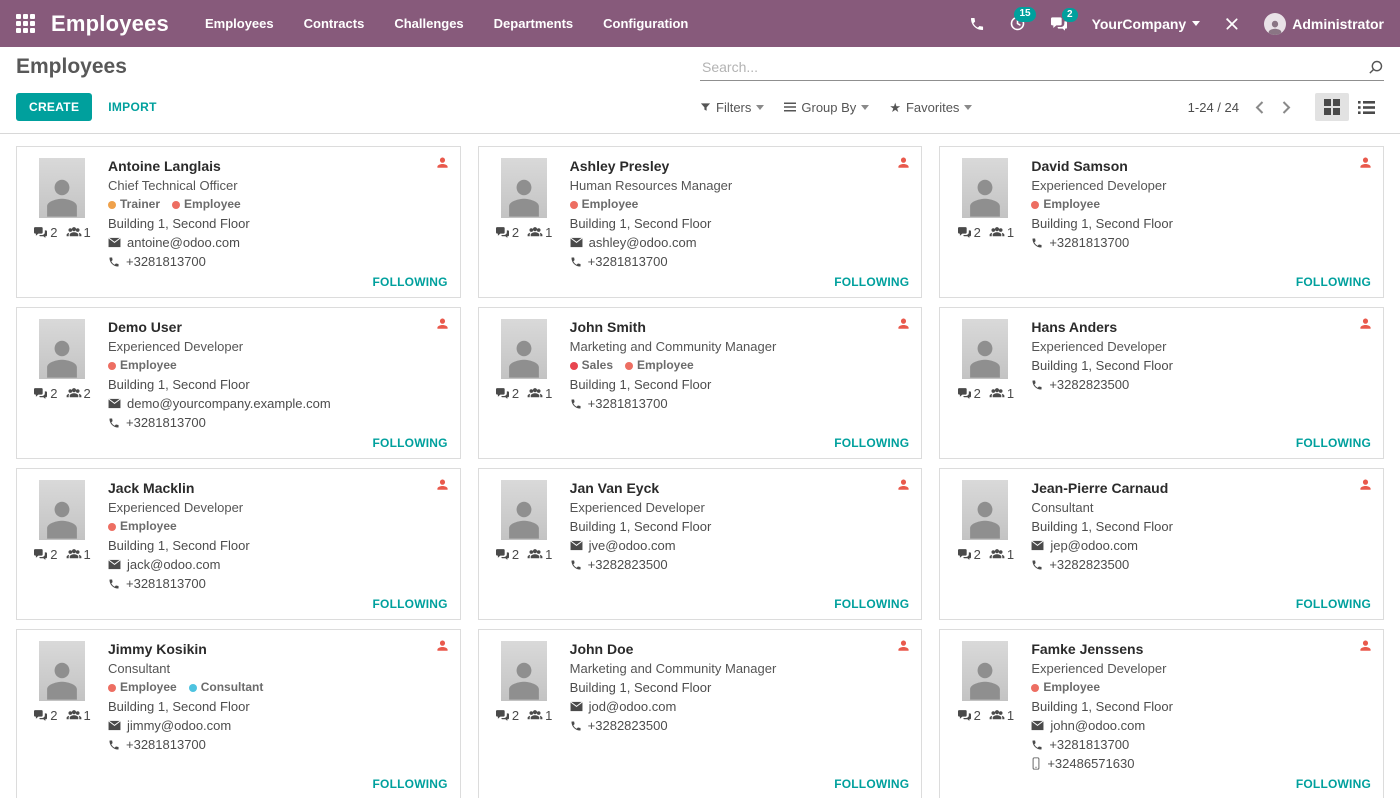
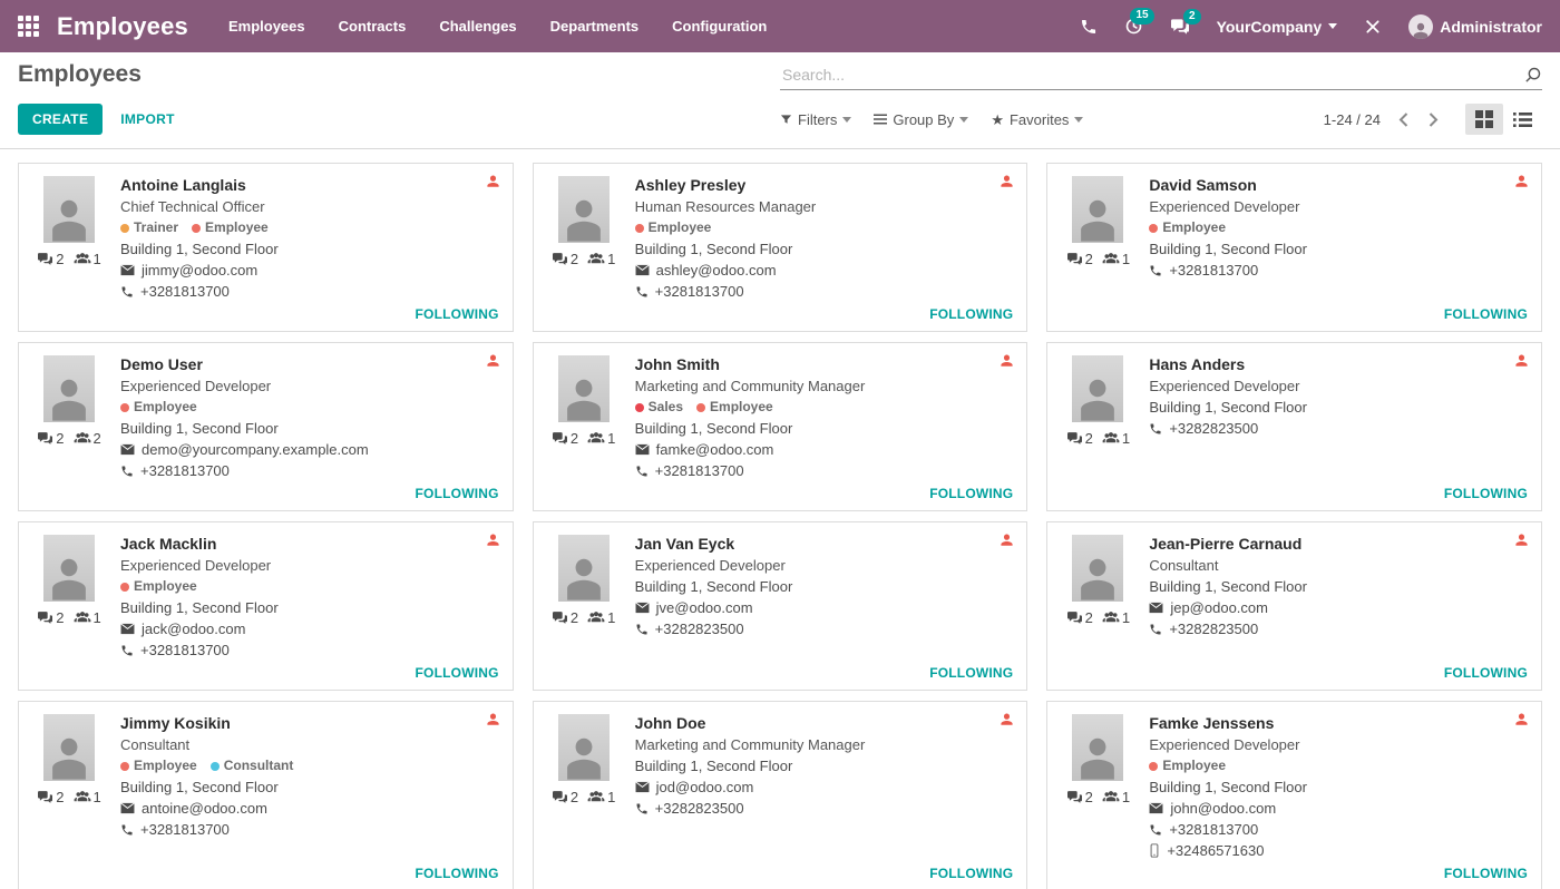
  Employees
  Employees
  Contracts
  Challenges
  Departments
  Configuration
  15
  2
  YourCompany
  Administrator
  Employees
  Search...
  CREATE
  IMPORT
  Filters
  Group By
  ★
  Favorites
  1-24 / 24
  2
  1
  Antoine Langlais
  Chief Technical Officer
  Trainer
  Employee
  Building 1, Second Floor
- antoine@odoo.com
+ jimmy@odoo.com
  +3281813700
  FOLLOWING
  2
  1
  Ashley Presley
  Human Resources Manager
  Employee
  Building 1, Second Floor
  ashley@odoo.com
  +3281813700
  FOLLOWING
  2
  1
  David Samson
  Experienced Developer
  Employee
  Building 1, Second Floor
  +3281813700
  FOLLOWING
  2
  2
  Demo User
  Experienced Developer
  Employee
  Building 1, Second Floor
  demo@yourcompany.example.com
  +3281813700
  FOLLOWING
  2
  1
  John Smith
  Marketing and Community Manager
  Sales
  Employee
  Building 1, Second Floor
+ famke@odoo.com
  +3281813700
  FOLLOWING
  2
  1
  Hans Anders
  Experienced Developer
  Building 1, Second Floor
  +3282823500
  FOLLOWING
  2
  1
  Jack Macklin
  Experienced Developer
  Employee
  Building 1, Second Floor
  jack@odoo.com
  +3281813700
  FOLLOWING
  2
  1
  Jan Van Eyck
  Experienced Developer
  Building 1, Second Floor
  jve@odoo.com
  +3282823500
  FOLLOWING
  2
  1
  Jean-Pierre Carnaud
  Consultant
  Building 1, Second Floor
  jep@odoo.com
  +3282823500
  FOLLOWING
  2
  1
  Jimmy Kosikin
  Consultant
  Employee
  Consultant
  Building 1, Second Floor
- jimmy@odoo.com
+ antoine@odoo.com
  +3281813700
  FOLLOWING
  2
  1
  John Doe
  Marketing and Community Manager
  Building 1, Second Floor
  jod@odoo.com
  +3282823500
  FOLLOWING
  2
  1
  Famke Jenssens
  Experienced Developer
  Employee
  Building 1, Second Floor
  john@odoo.com
  +3281813700
  +32486571630
  FOLLOWING
